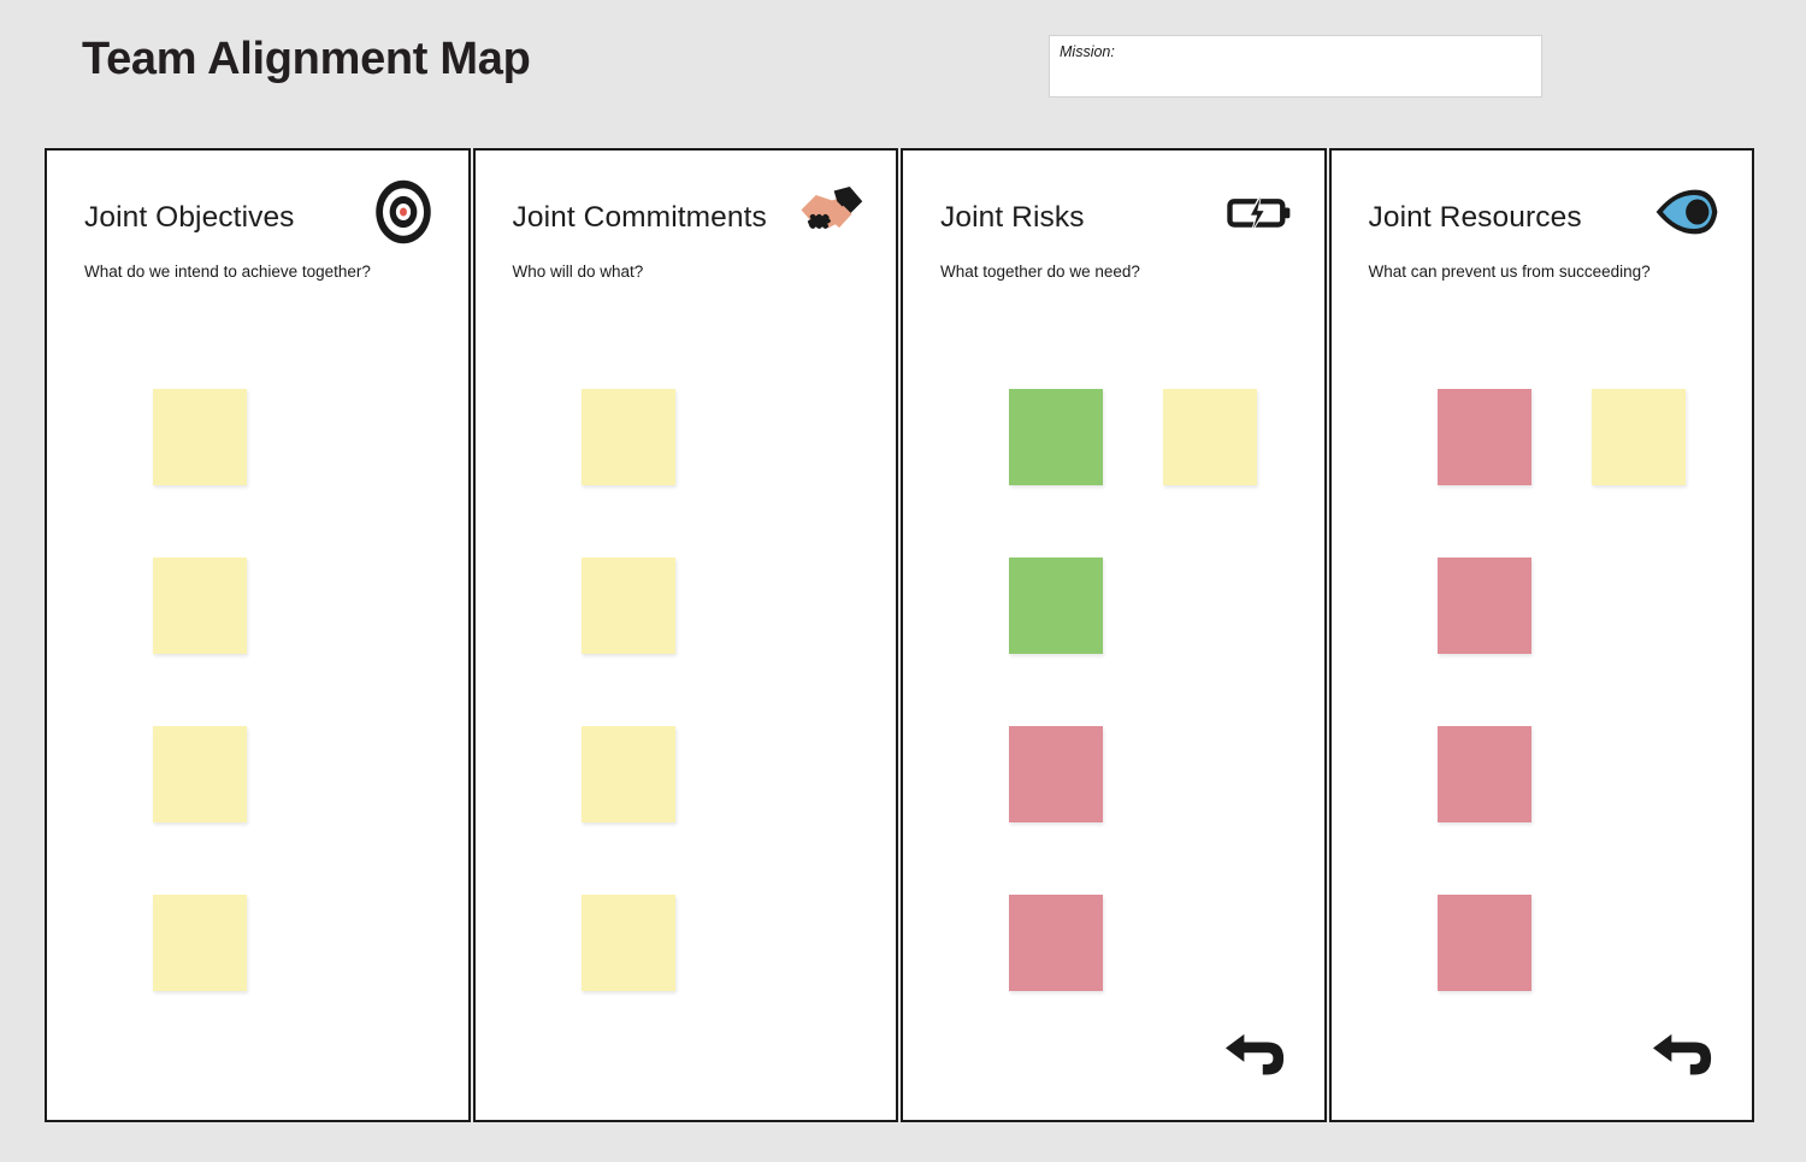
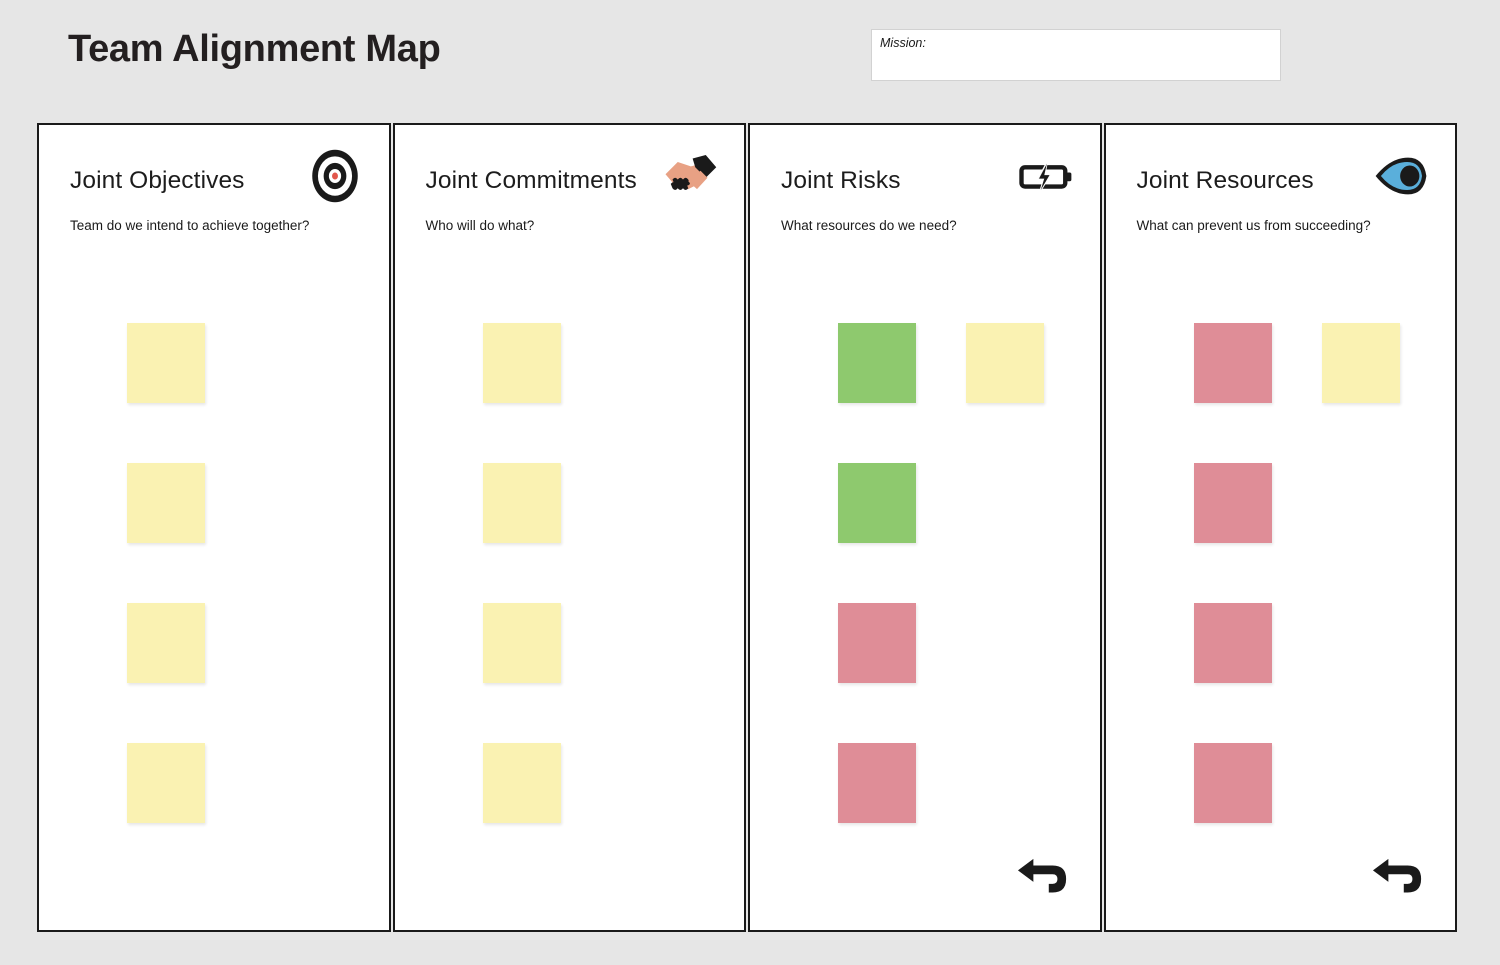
  Team Alignment Map
  Mission:
  Joint Objectives
- What do we intend to achieve together?
+ Team do we intend to achieve together?
  Joint Commitments
  Who will do what?
  Joint Risks
- What together do we need?
+ What resources do we need?
  Joint Resources
  What can prevent us from succeeding?
